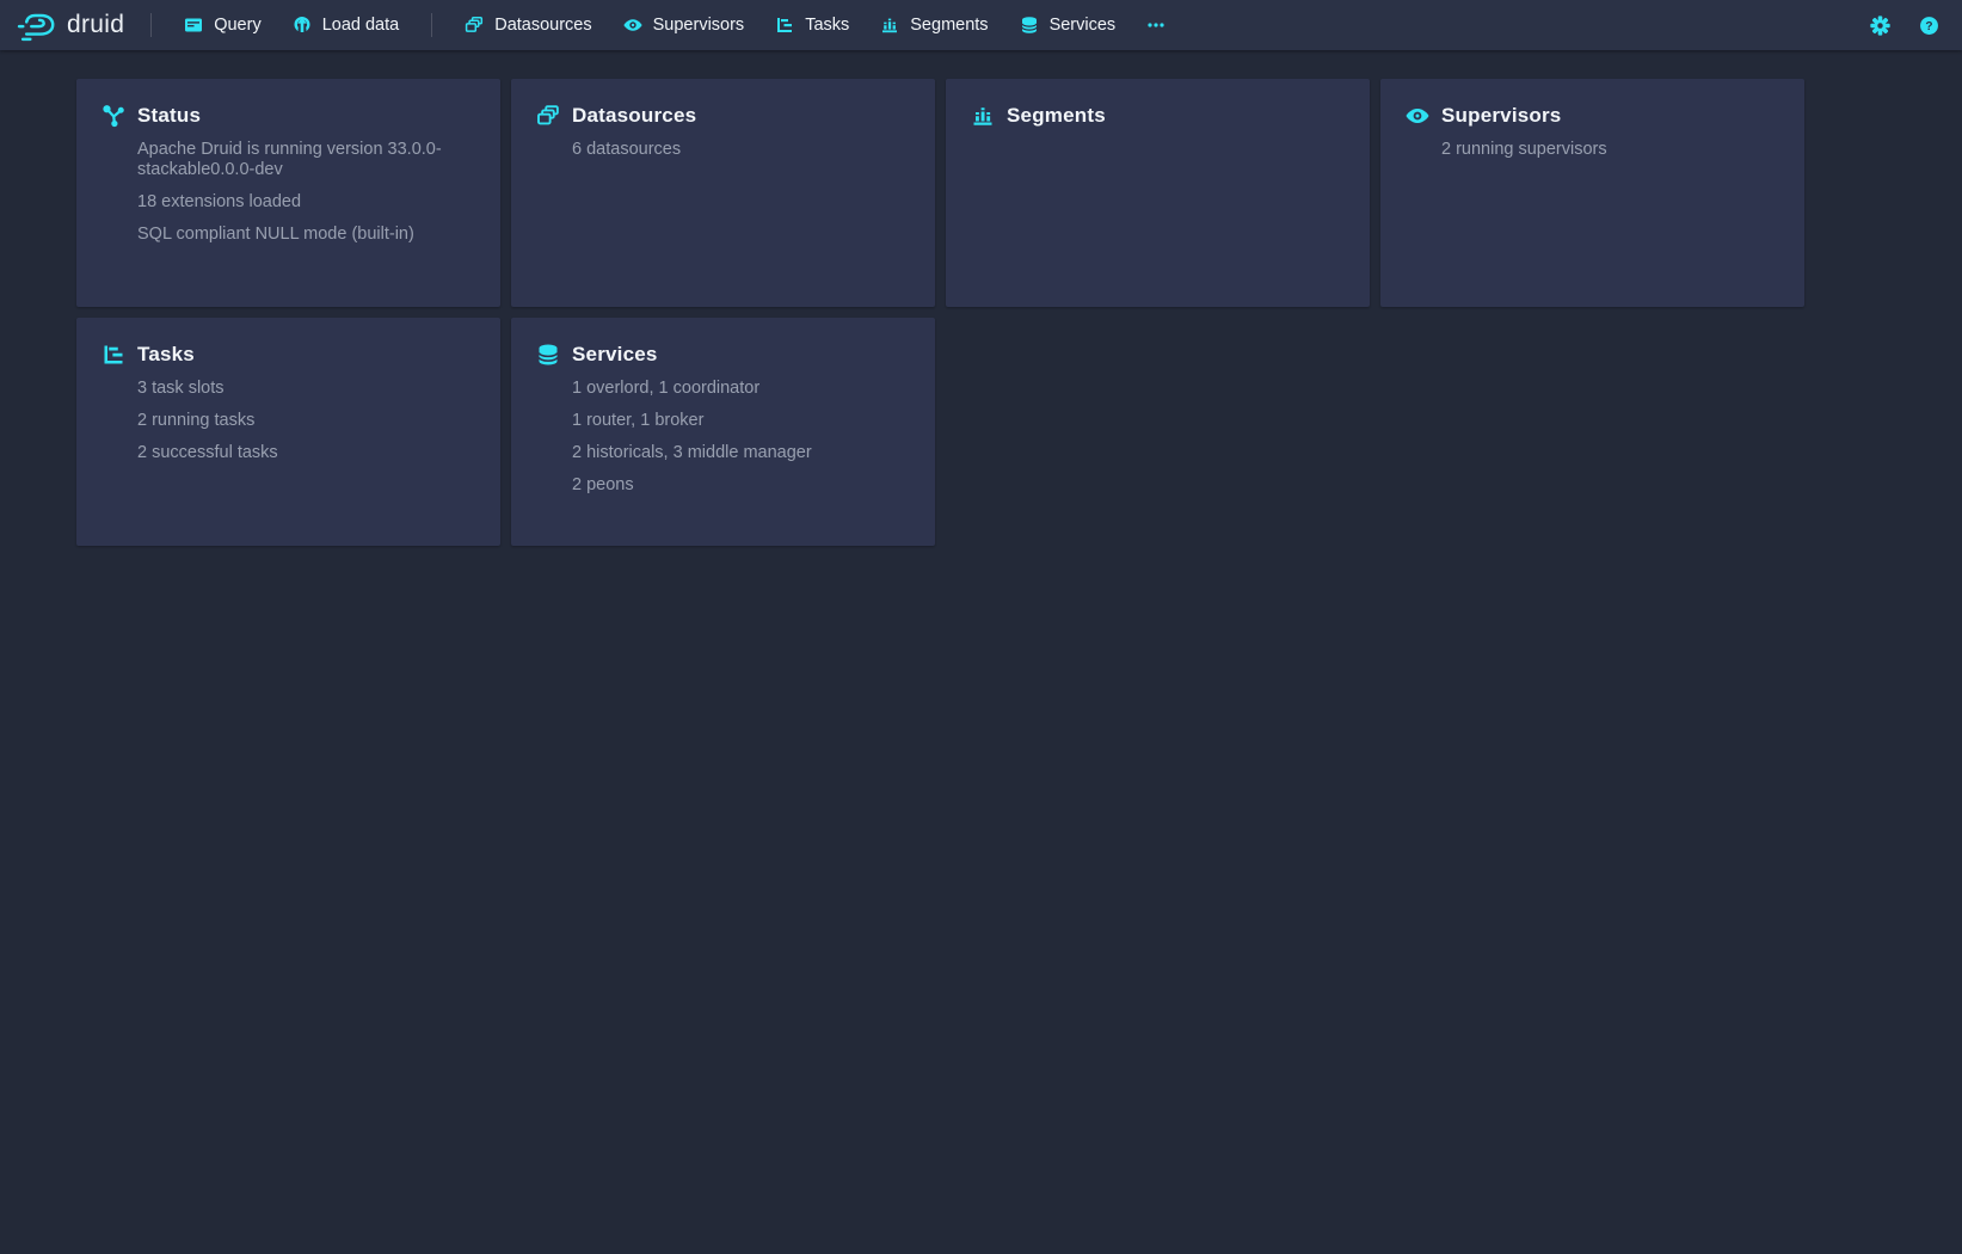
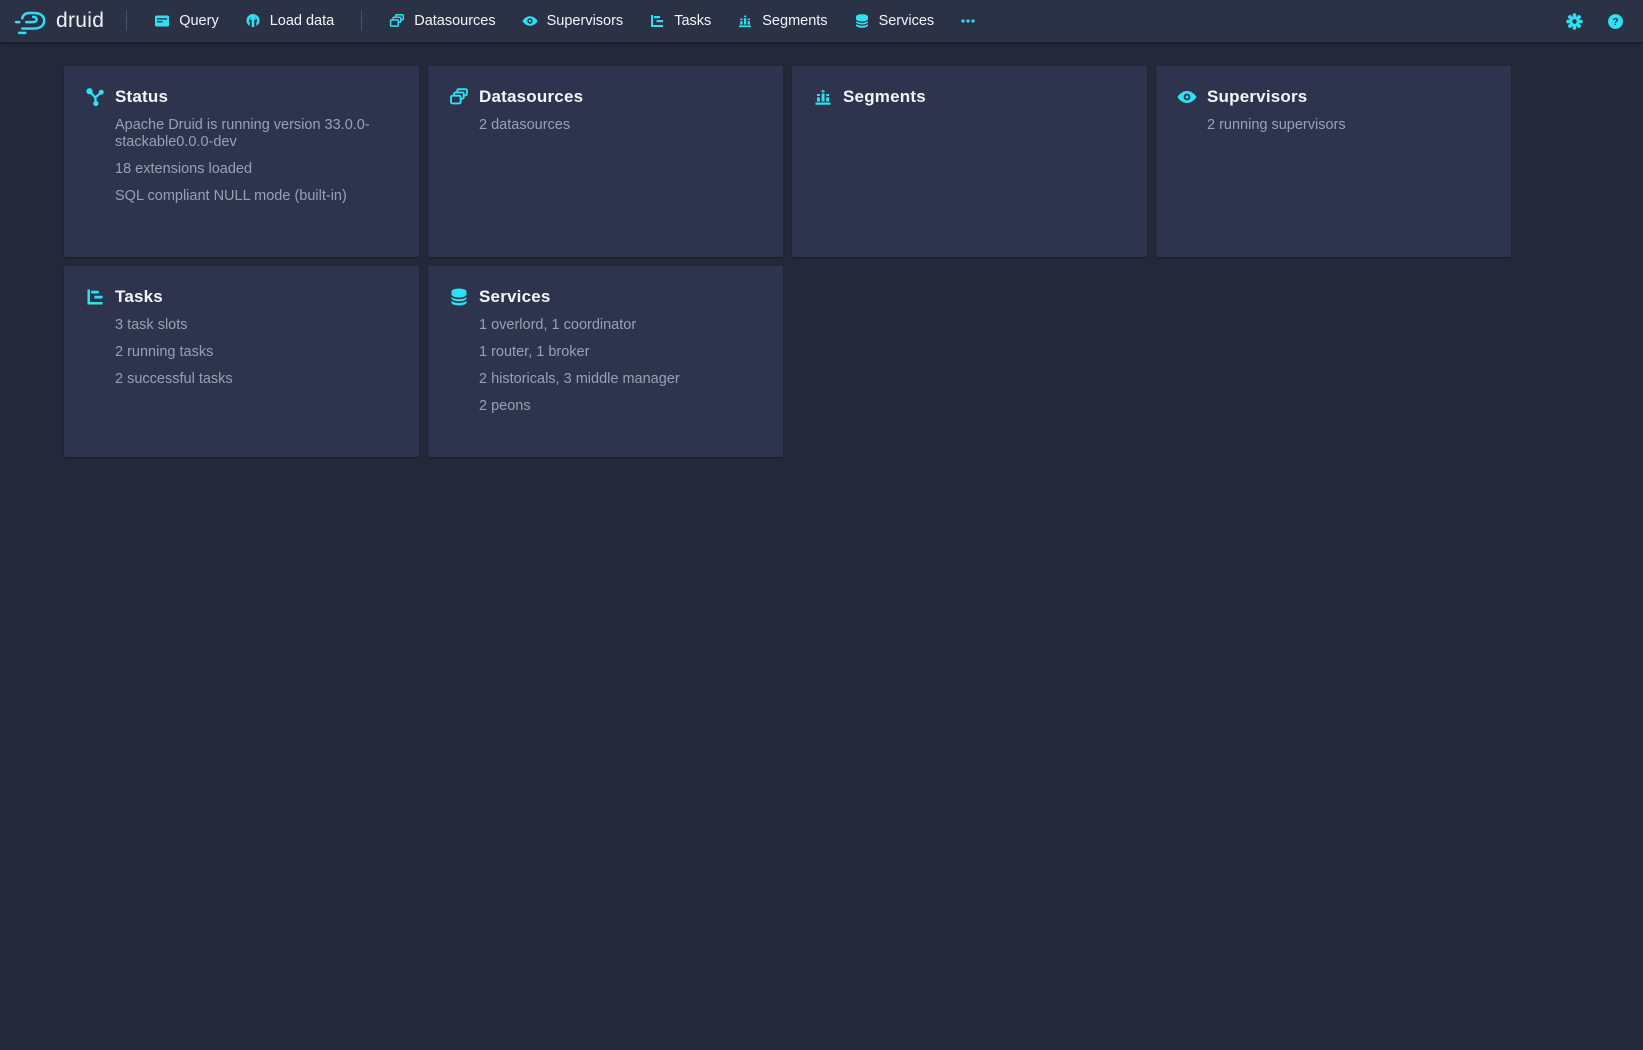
  druid
  Query
  Load data
  Datasources
  Supervisors
  Tasks
  Segments
  Services
  ?
  Status
  Apache Druid is running version 33.0.0-stackable0.0.0-dev
  18 extensions loaded
  SQL compliant NULL mode (built-in)
  Datasources
- 6 datasources
+ 2 datasources
  Segments
  Supervisors
  2 running supervisors
  Tasks
  3 task slots
  2 running tasks
  2 successful tasks
  Services
  1 overlord, 1 coordinator
  1 router, 1 broker
  2 historicals, 3 middle manager
  2 peons
